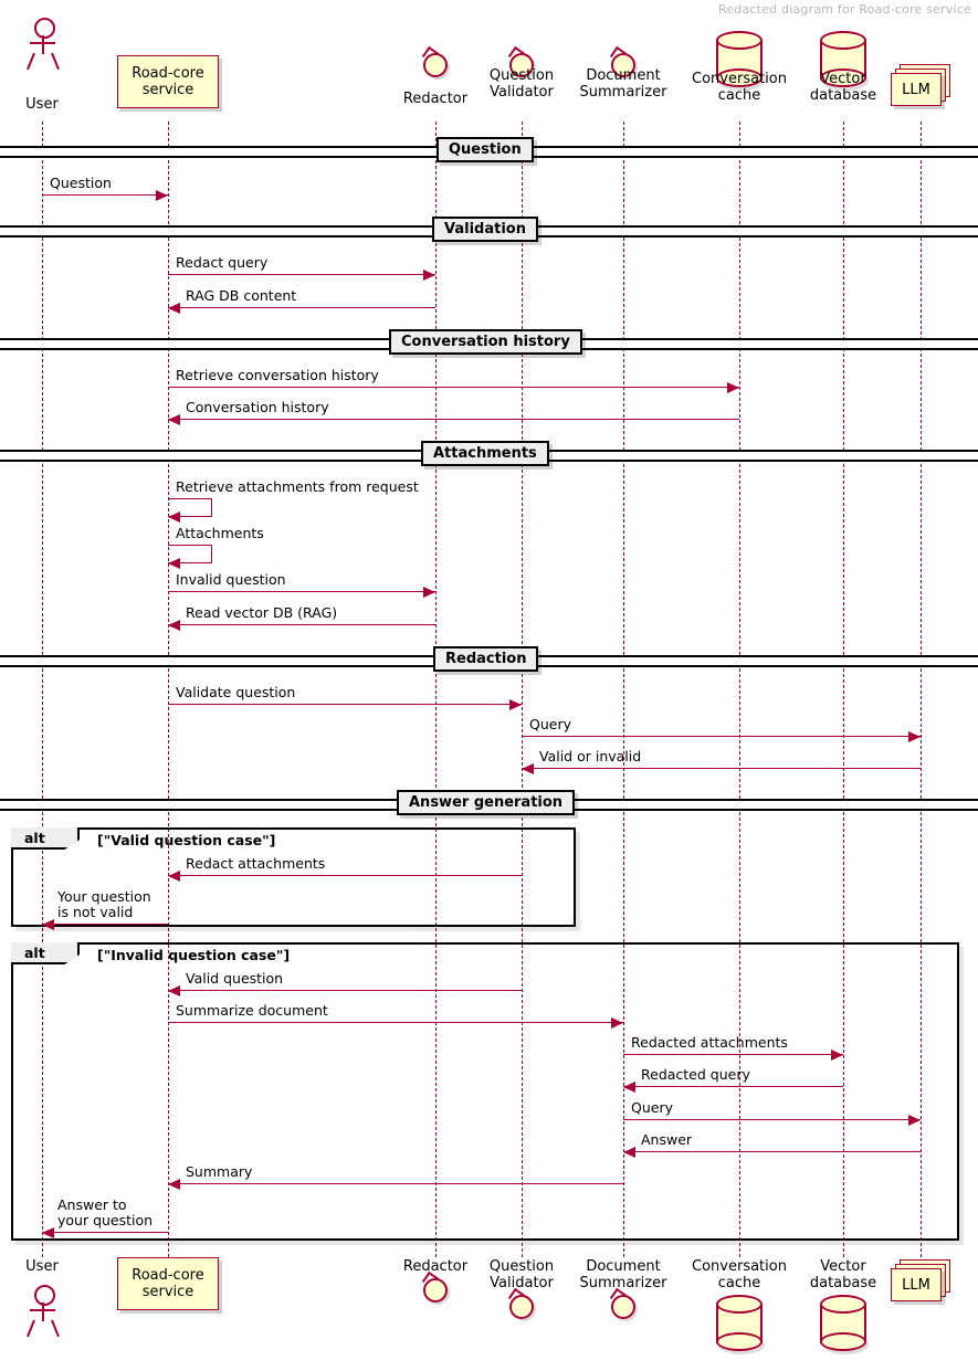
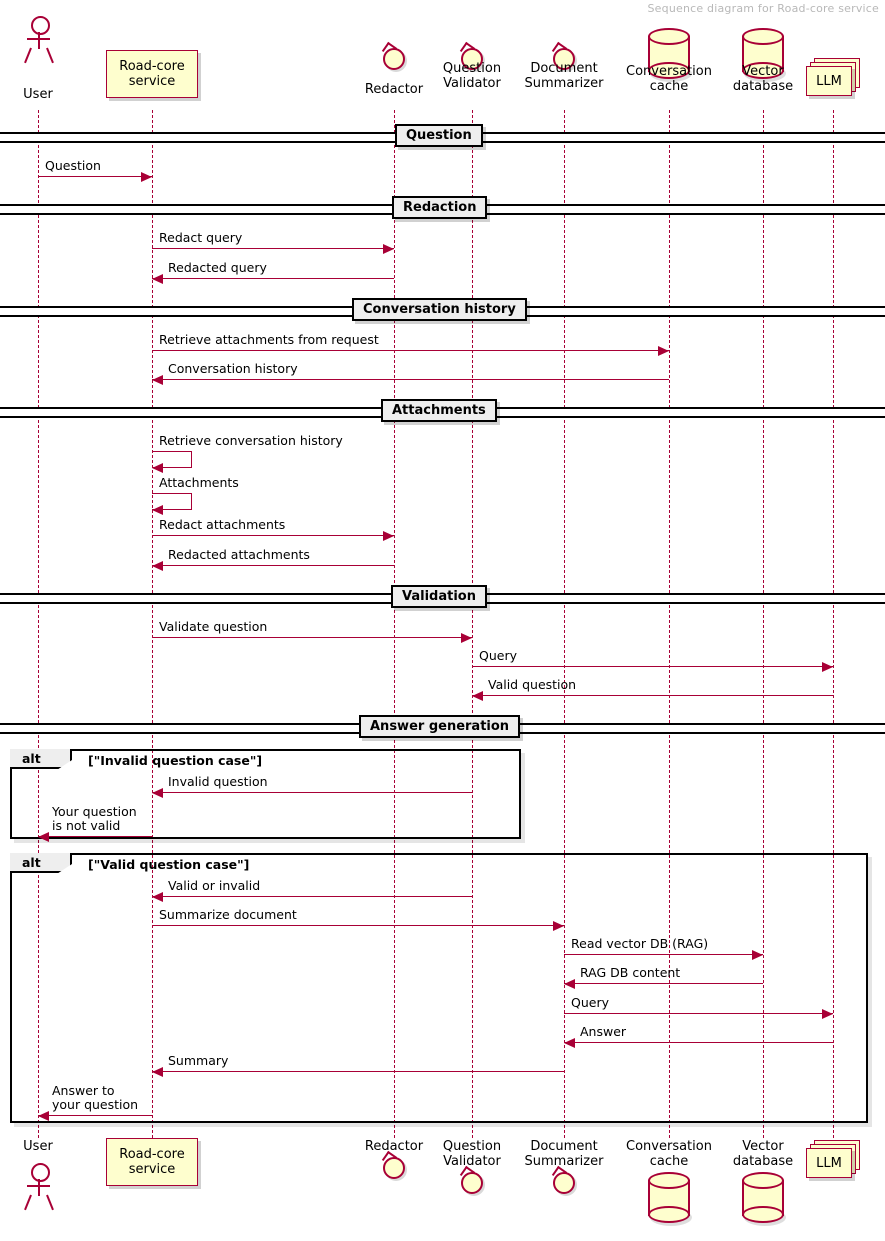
- Redacted diagram for Road-core service
+ Sequence diagram for Road-core service
  alt
- ["Valid question case"]
+ ["Invalid question case"]
  alt
- ["Invalid question case"]
+ ["Valid question case"]
  Question
- Validation
+ Redaction
  Conversation history
  Attachments
- Redaction
+ Validation
  Answer generation
  Question
  Redact query
- RAG DB content
+ Redacted query
- Retrieve conversation history
+ Retrieve attachments from request
  Conversation history
- Retrieve attachments from request
+ Retrieve conversation history
  Attachments
- Invalid question
+ Redact attachments
- Read vector DB (RAG)
+ Redacted attachments
  Validate question
  Query
- Valid or invalid
+ Valid question
- Redact attachments
+ Invalid question
  Your question
  is not valid
- Valid question
+ Valid or invalid
  Summarize document
- Redacted attachments
+ Read vector DB (RAG)
- Redacted query
+ RAG DB content
  Query
  Answer
  Summary
  Answer to
  your question
  User
  Road-core
  service
  Redactor
  Question
  Validator
  Document
  Summarizer
  Conversation
  cache
  Vector
  database
  LLM
  User
  Road-core
  service
  Redactor
  Question
  Validator
  Document
  Summarizer
  Conversation
  cache
  Vector
  database
  LLM
